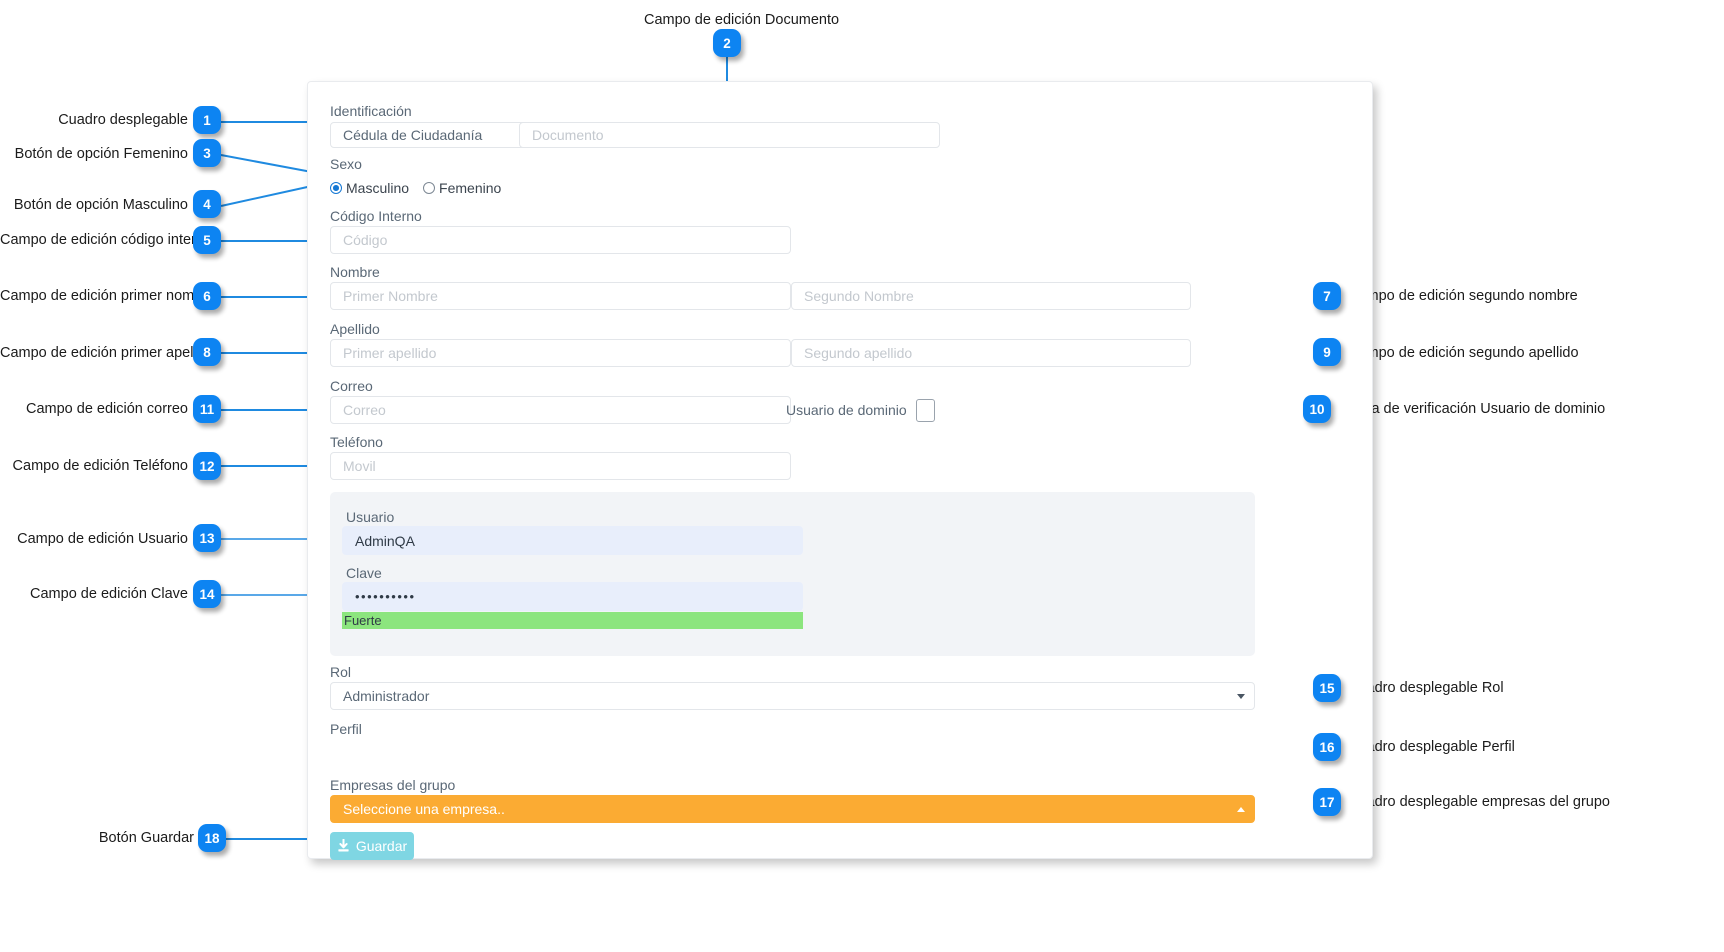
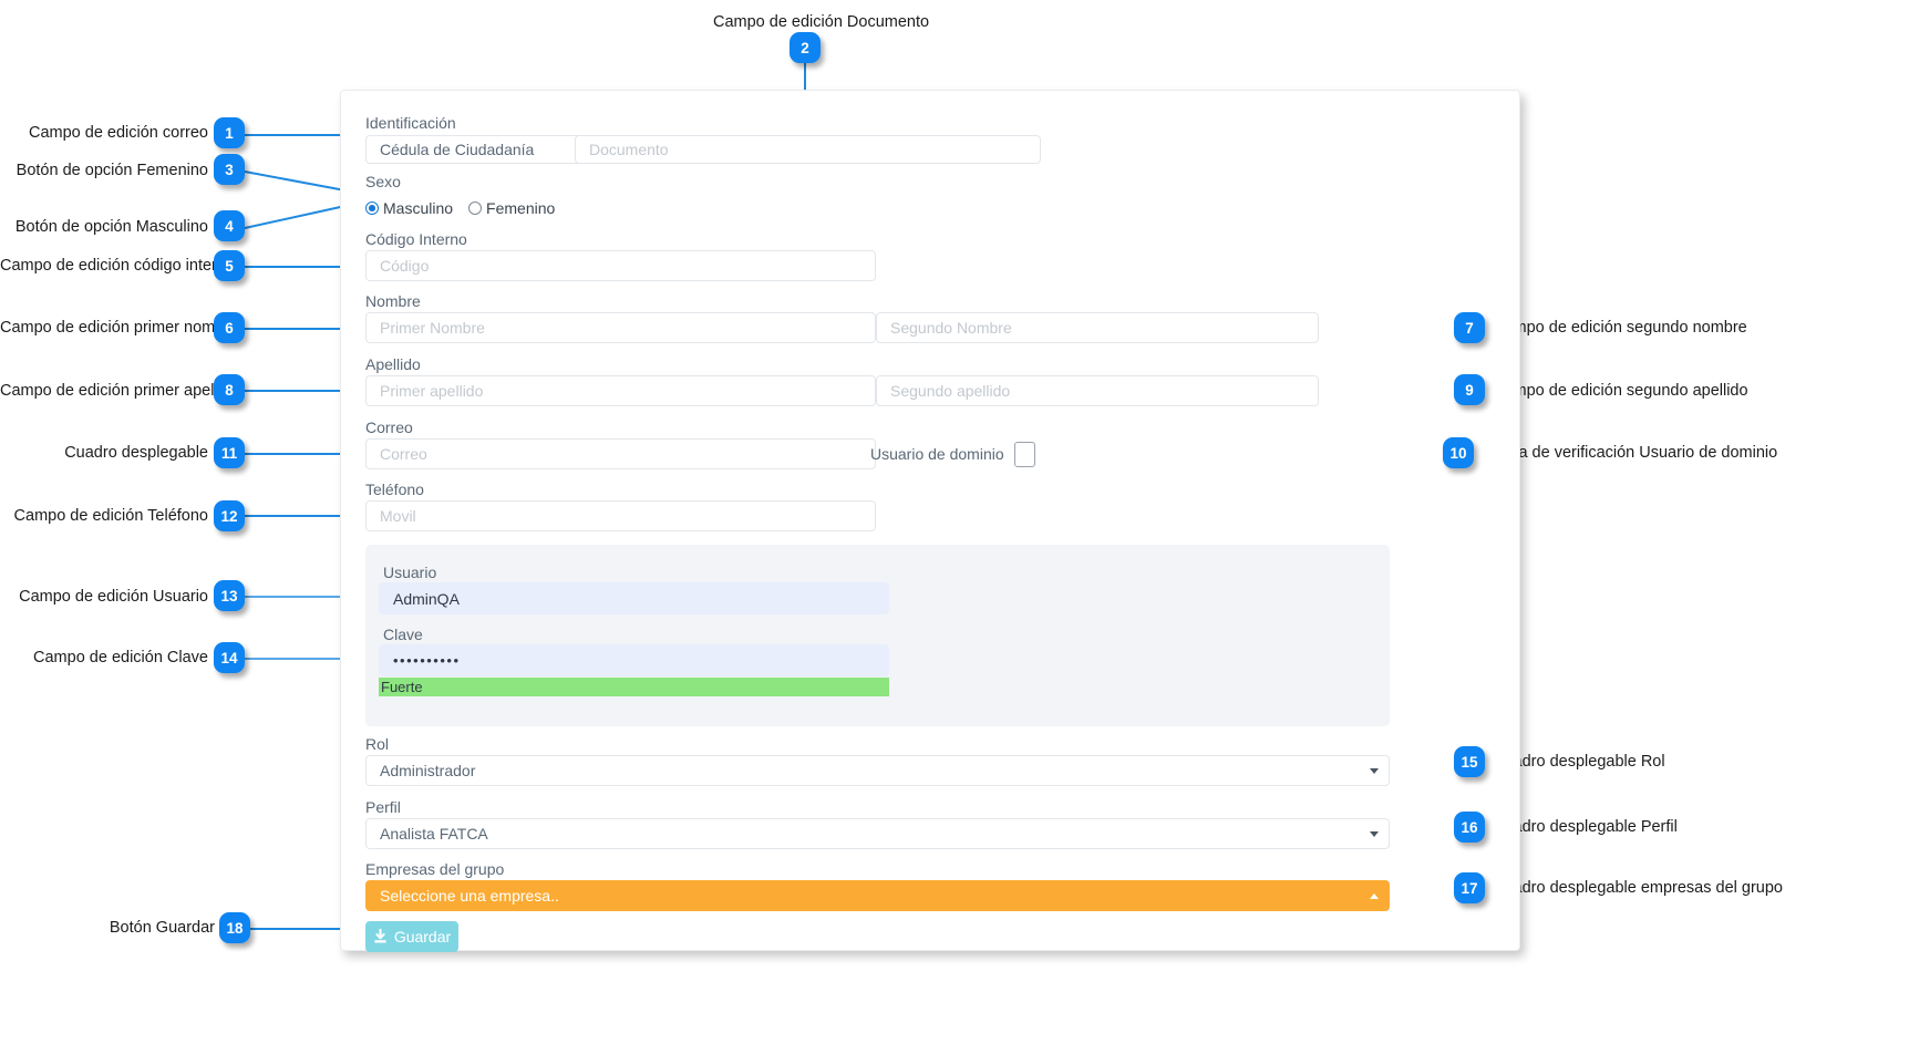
  Identificación
  Cédula de Ciudadanía
  Documento
  Sexo
  Masculino
  Femenino
  Código Interno
  Código
  Nombre
  Primer Nombre
  Segundo Nombre
  Apellido
  Primer apellido
  Segundo apellido
  Correo
  Correo
  Usuario de dominio
  Teléfono
  Movil
  Usuario
  AdminQA
  Clave
  ••••••••••
  Fuerte
  Rol
  Administrador
  Perfil
+ Analista FATCA
  Empresas del grupo
  Seleccione una empresa..
  Guardar
  Campo de edición Documento
  2
- Cuadro desplegable
+ Campo de edición correo
  1
  Botón de opción Femenino
  3
  Botón de opción Masculino
  4
  Campo de edición código inte
  5
  Campo de edición primer nom
  6
  7
  po de edición segundo nombre
  Campo de edición primer apel
  8
  9
  po de edición segundo apellido
- Campo de edición correo
+ Cuadro desplegable
  11
  10
  a de verificación Usuario de dominio
  Campo de edición Teléfono
  12
  Campo de edición Usuario
  13
  Campo de edición Clave
  14
  15
  dro desplegable Rol
  16
  dro desplegable Perfil
  17
  dro desplegable empresas del grupo
  Botón Guardar
  18
